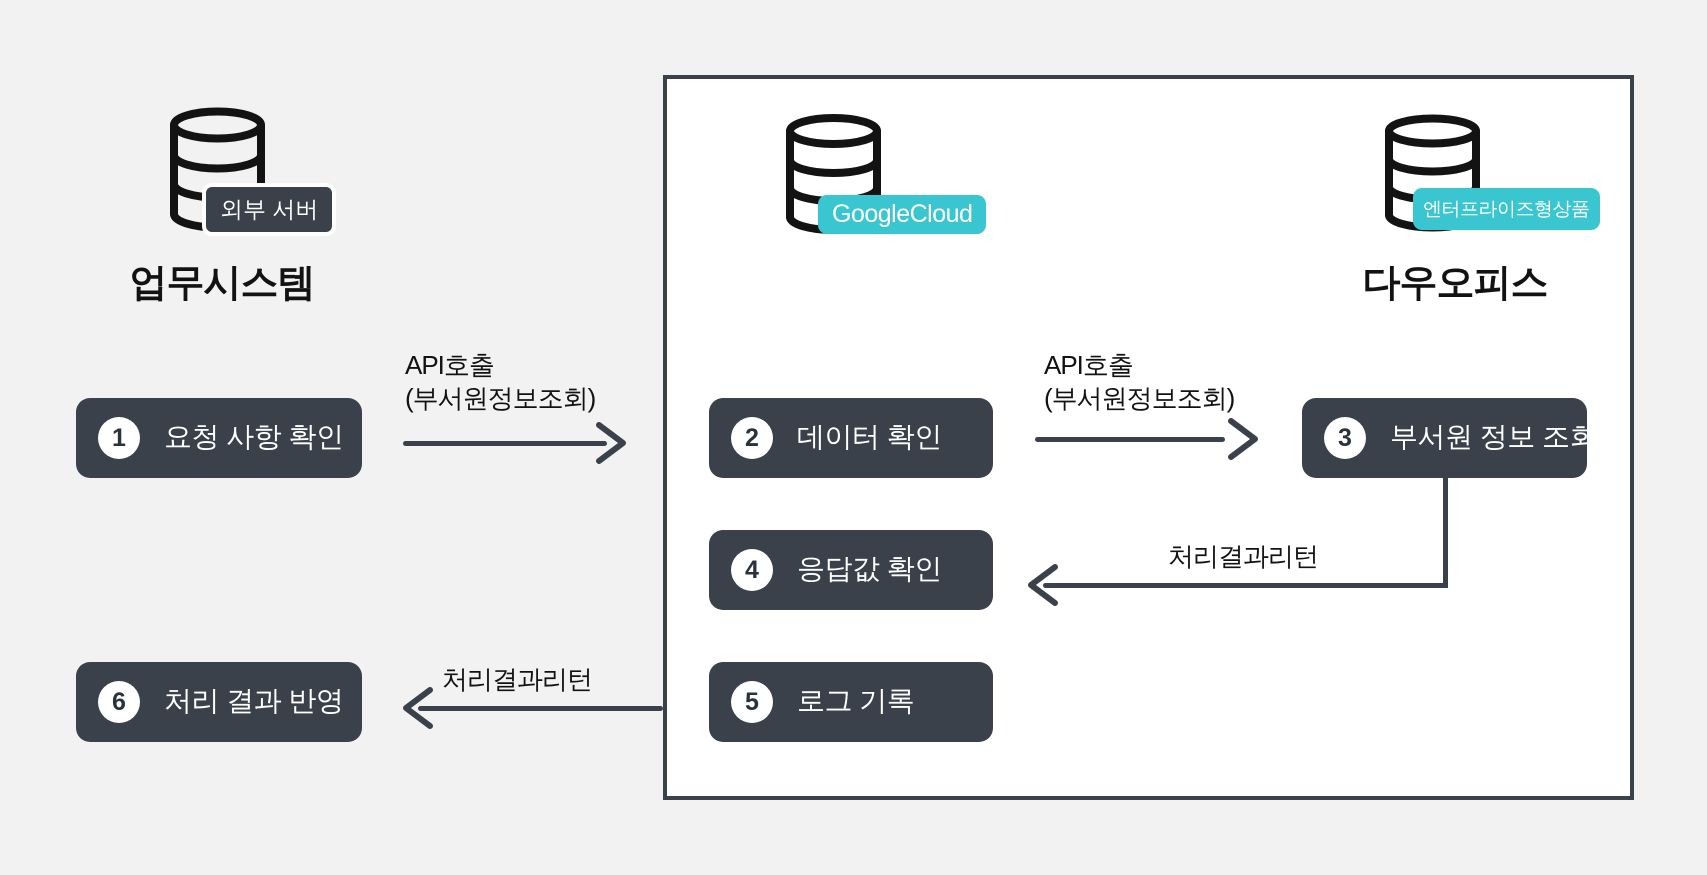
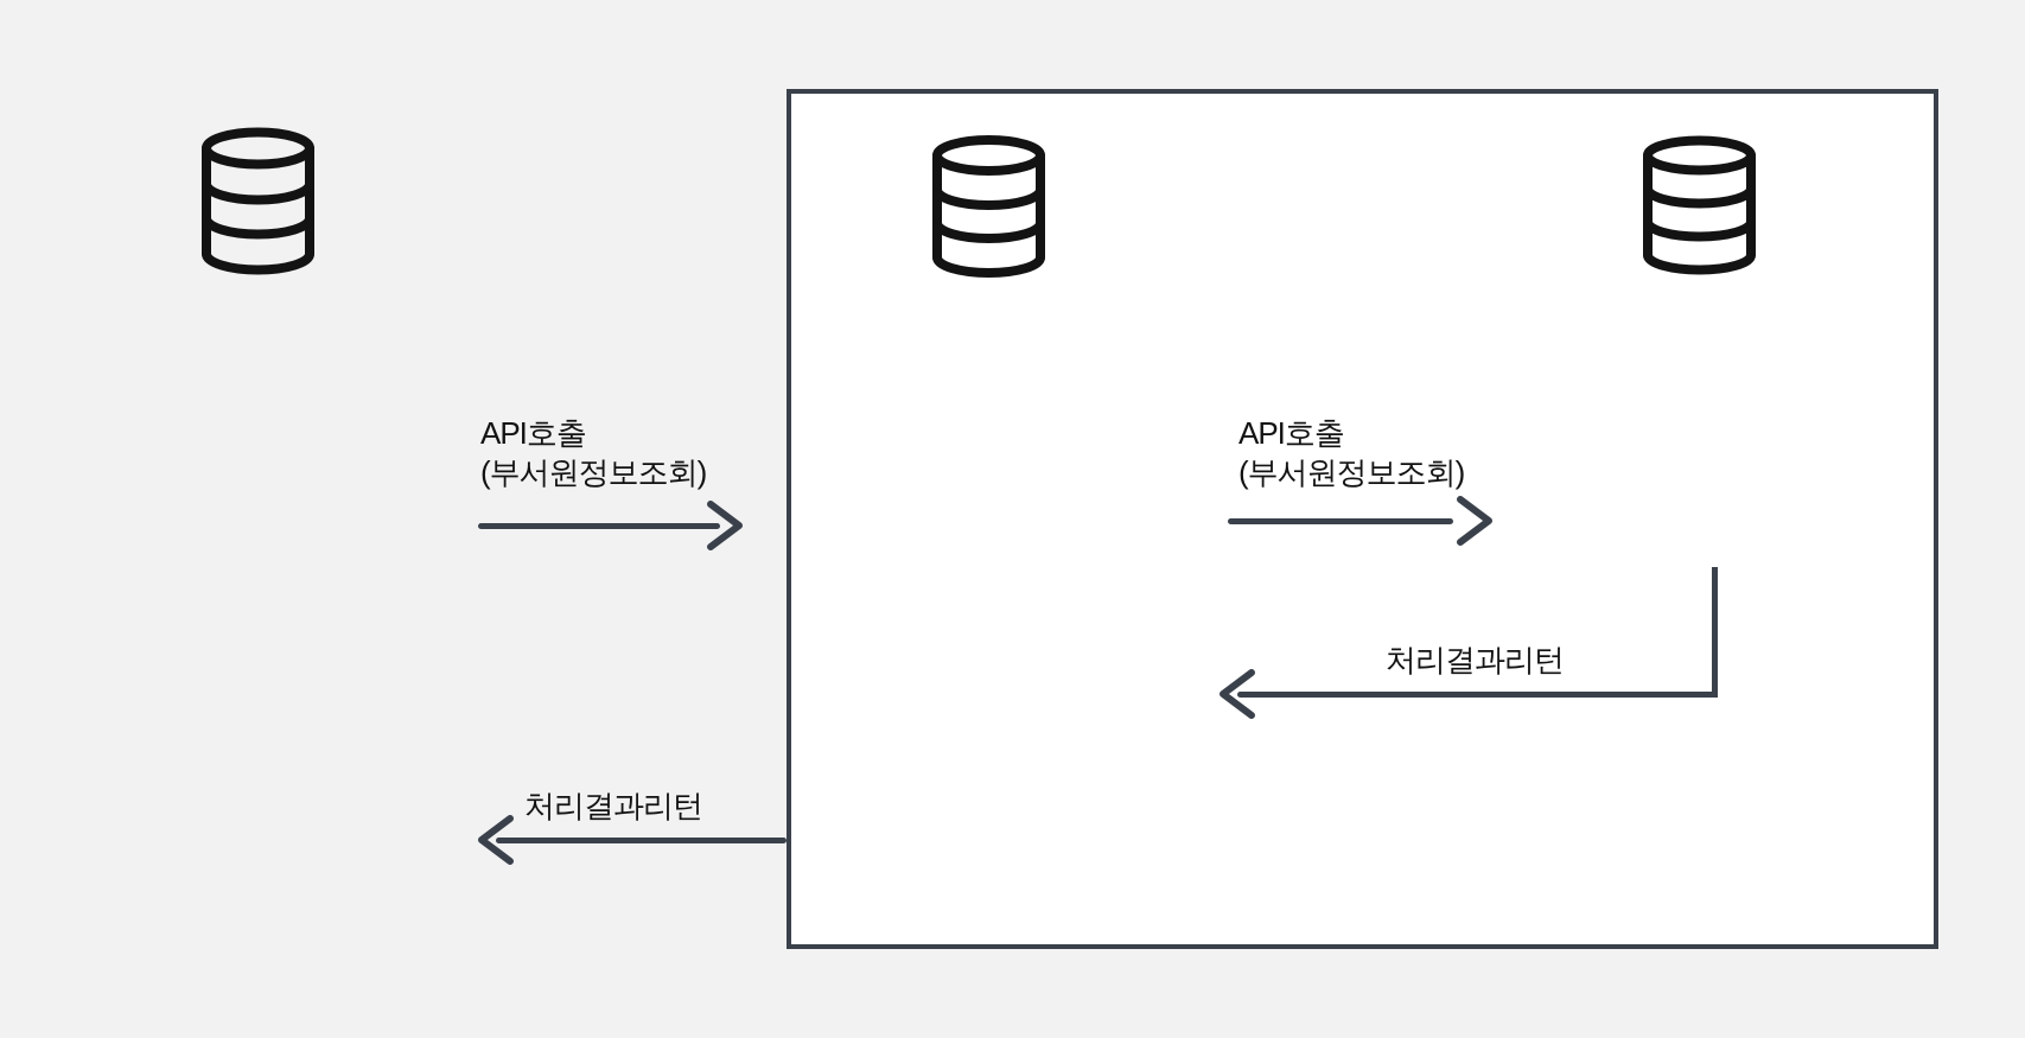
- 외부 서버
- GoogleCloud
- 엔터프라이즈형상품
- 업무시스템
- 다우오피스
- 1
- 요청 사항 확인
- 2
- 데이터 확인
- 3
- 부서원 정보 조회
- 4
- 응답값 확인
- 5
- 로그 기록
- 6
- 처리 결과 반영
  API호출
  (부서원정보조회)
  API호출
  (부서원정보조회)
  처리결과리턴
  처리결과리턴
